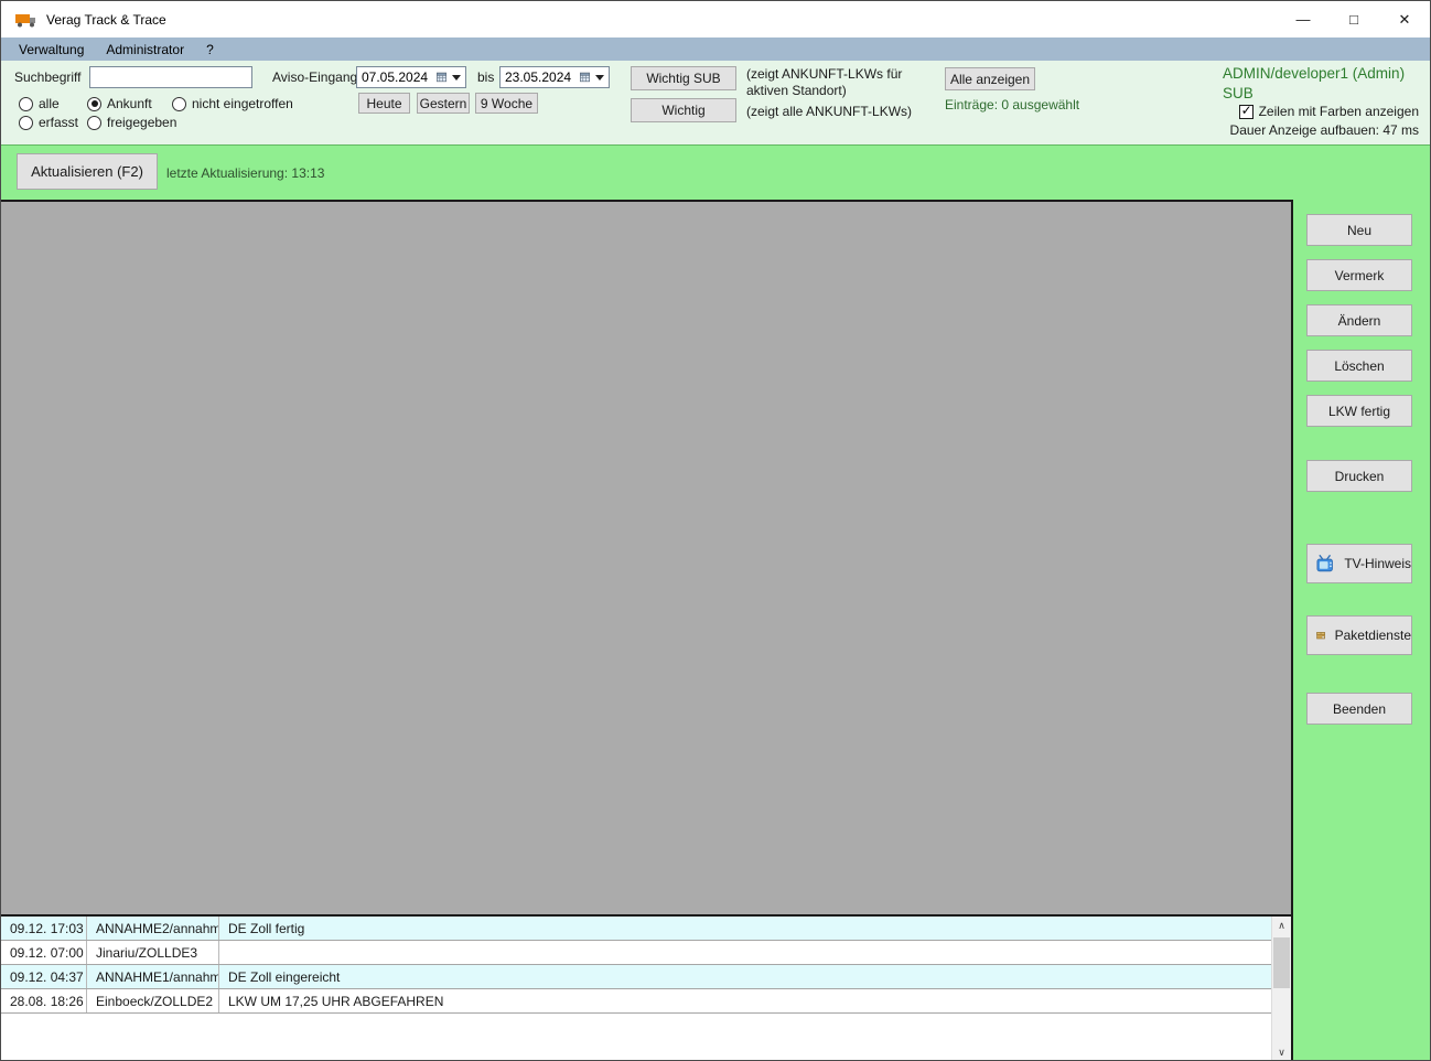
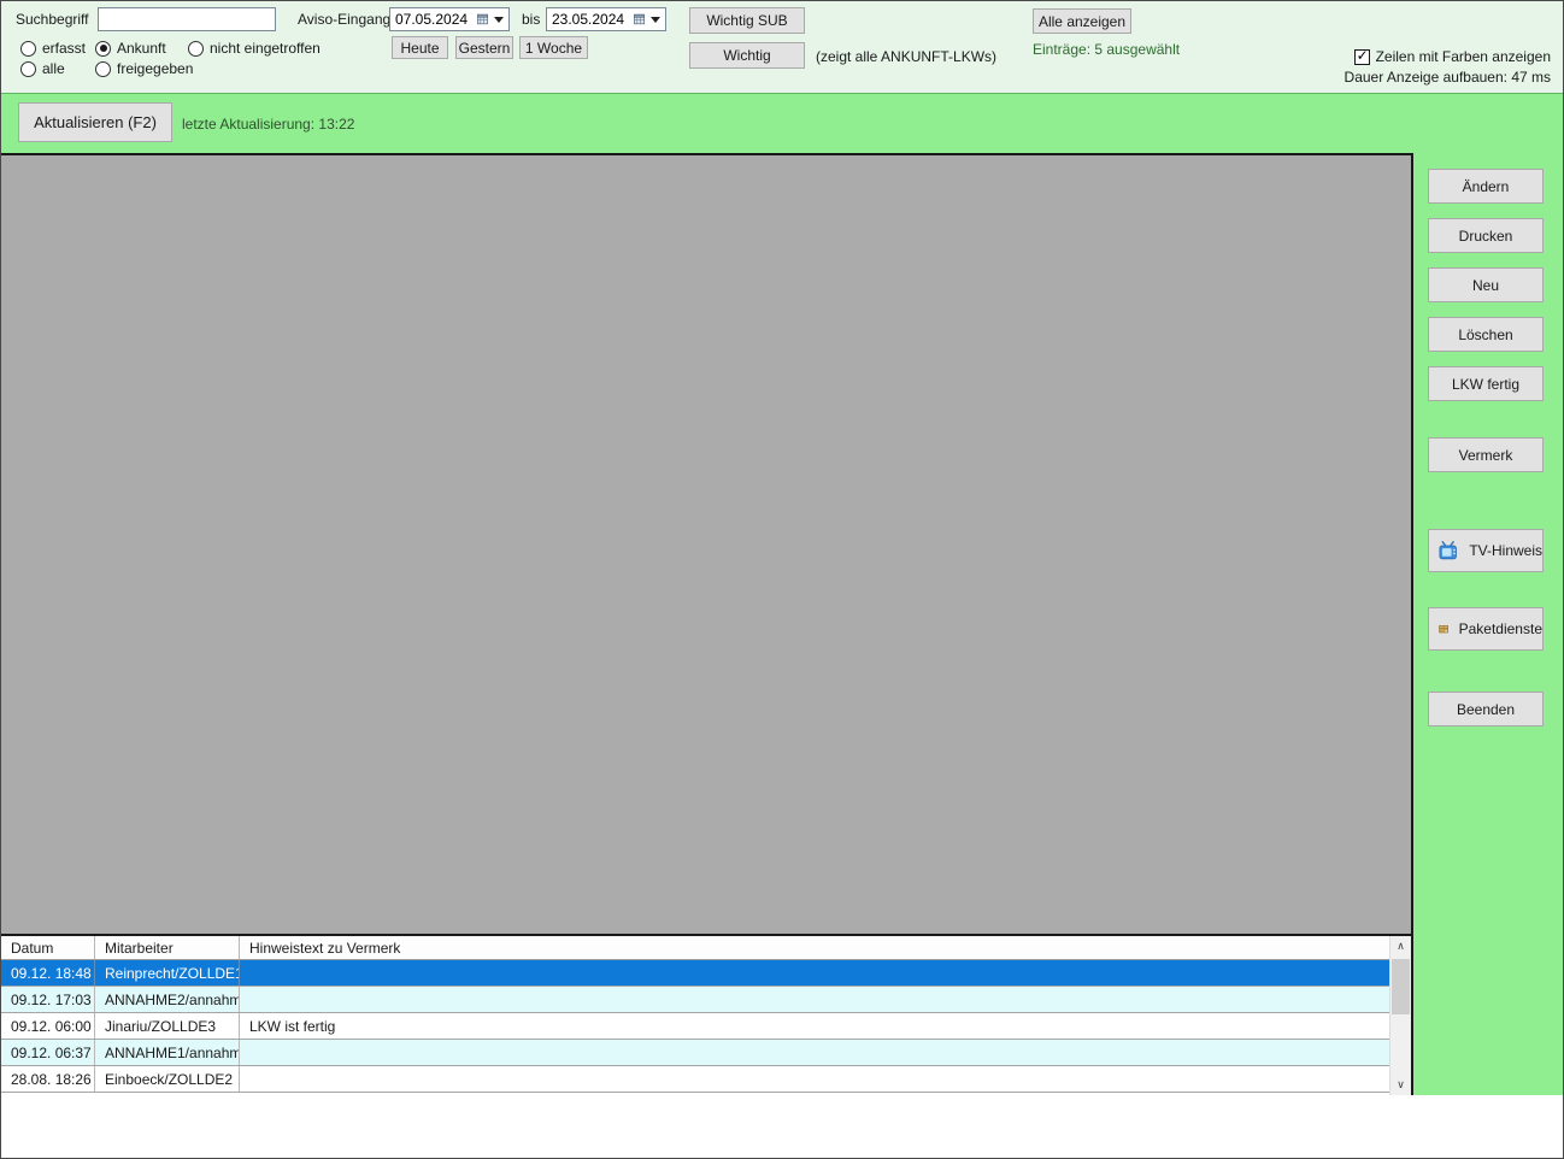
- Verag Track & Trace
- —
- □
- ✕
- Verwaltung
- Administrator
- ?
  Suchbegriff
- alle
+ erfasst
  Ankunft
  nicht eingetroffen
- erfasst
+ alle
  freigegeben
  Aviso-Eingang
  07.05.2024
  bis
  23.05.2024
  Heute
  Gestern
- 9 Woche
+ 1 Woche
  Wichtig SUB
  Wichtig
- (zeigt ANKUNFT-LKWs für aktiven Standort)
  (zeigt alle ANKUNFT-LKWs)
  Alle anzeigen
- Einträge: 0 ausgewählt
+ Einträge: 5 ausgewählt
- ADMIN/developer1 (Admin)
- SUB
  Zeilen mit Farben anzeigen
  Dauer Anzeige aufbauen: 47 ms
  Aktualisieren (F2)
- letzte Aktualisierung: 13:13
+ letzte Aktualisierung: 13:22
+ Datum
+ Mitarbeiter
+ Hinweistext zu Vermerk
+ 09.12. 18:48
+ Reinprecht/ZOLLDE1
  09.12. 17:03
  ANNAHME2/annahm
- DE Zoll fertig
- 09.12. 07:00
+ 09.12. 06:00
  Jinariu/ZOLLDE3
+ LKW ist fertig
- 09.12. 04:37
+ 09.12. 06:37
  ANNAHME1/annahm
- DE Zoll eingereicht
  28.08. 18:26
  Einboeck/ZOLLDE2
- LKW UM 17,25 UHR ABGEFAHREN
  ∧
  ∨
- Neu
+ Ändern
- Vermerk
+ Drucken
- Ändern
+ Neu
  Löschen
  LKW fertig
- Drucken
+ Vermerk
  TV-Hinweis
  Paketdienste
  Beenden
